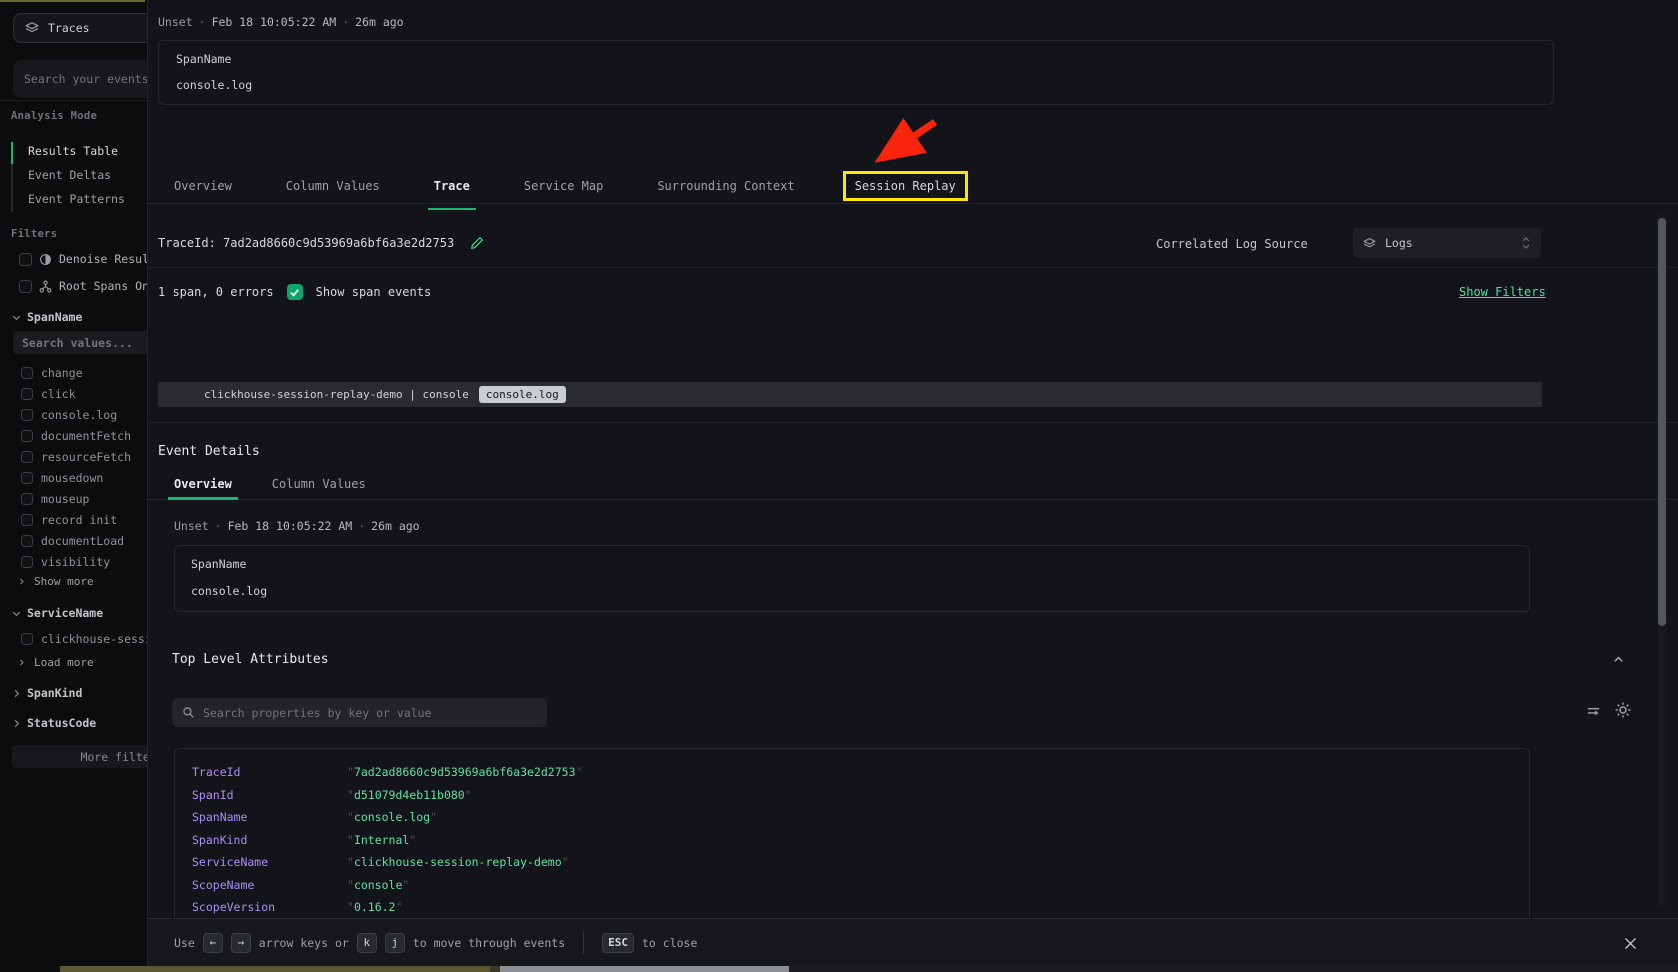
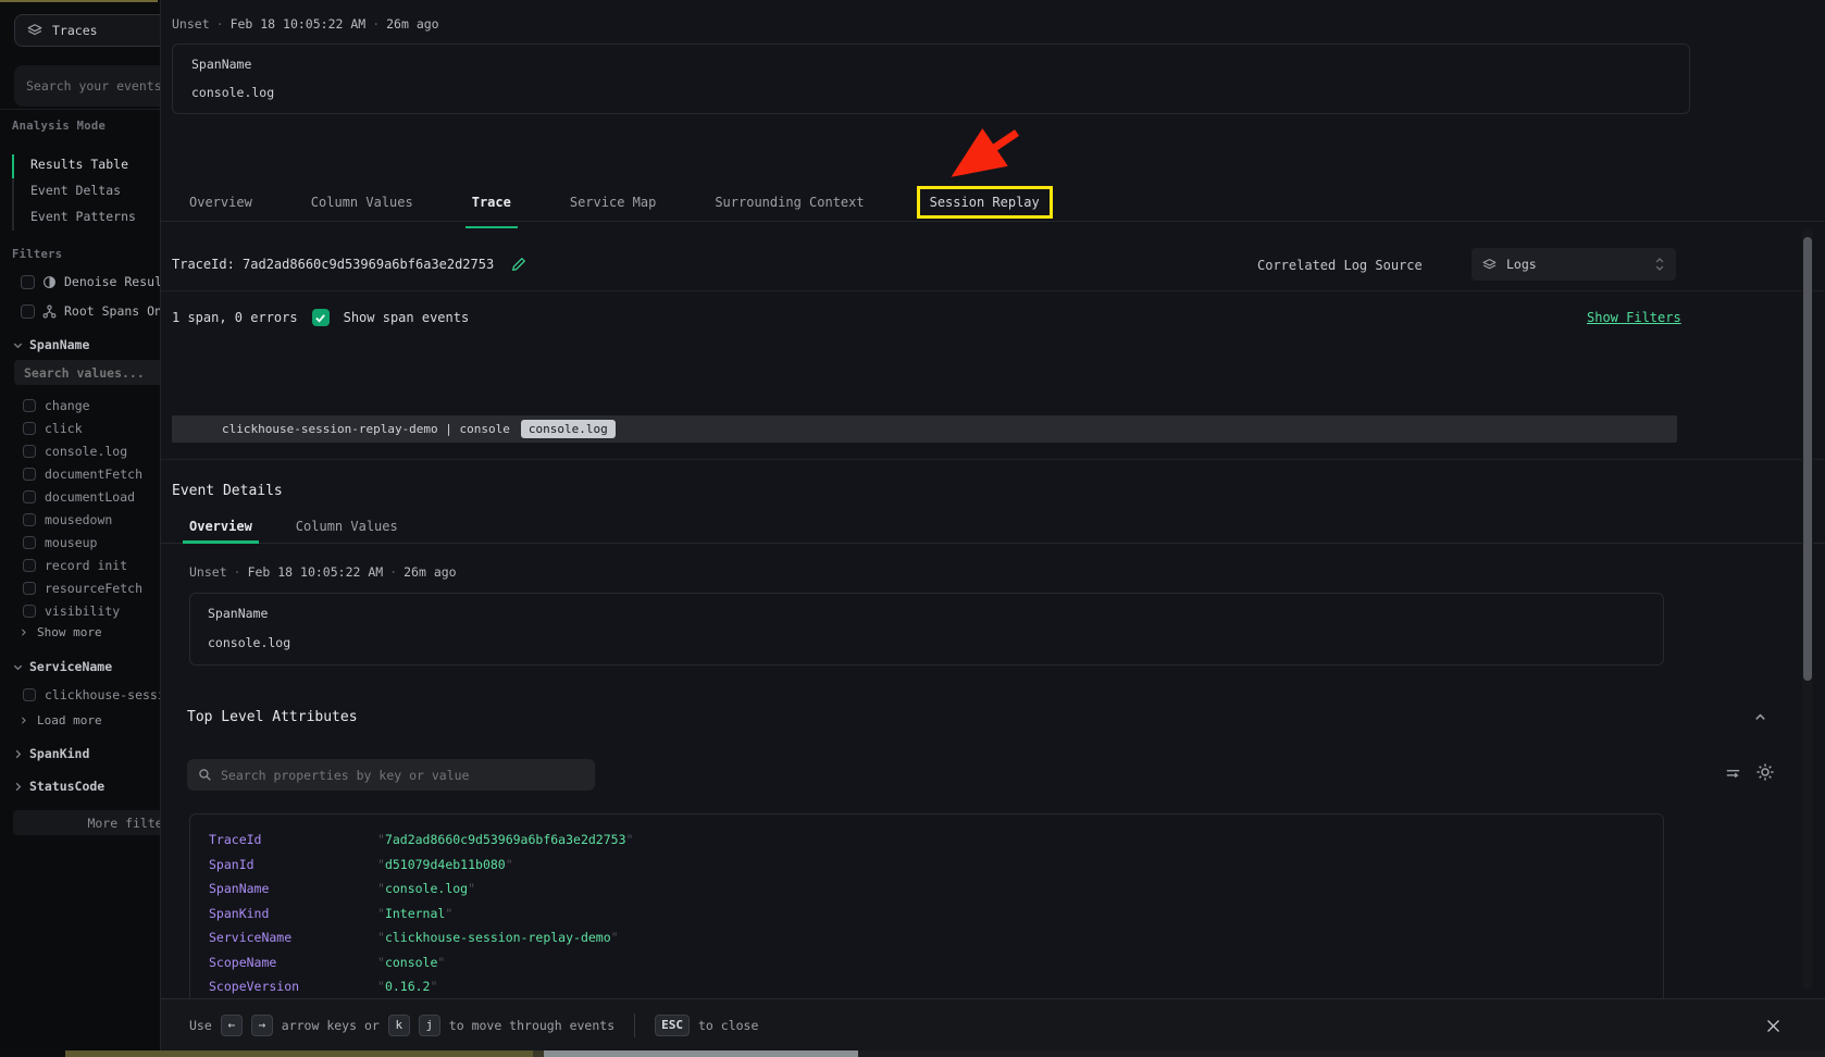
  Traces
  Search your events
  Analysis Mode
  Results Table
  Event Deltas
  Event Patterns
  Filters
  Denoise Resul
  Root Spans On
  SpanName
  Search values...
  change
  click
  console.log
  documentFetch
- resourceFetch
+ documentLoad
  mousedown
  mouseup
  record init
- documentLoad
+ resourceFetch
  visibility
  Show more
  ServiceName
  Load more
  SpanKind
  StatusCode
  More filt
  Unset · Feb 18 10:05:22 AM · 26m ago
  SpanName
  console.log
  Overview
  Column Values
  Trace
  Service Map
  Surrounding Context
  Session Replay
  TraceId: 7ad2ad8660c9d53969a6bf6a3e2d2753
  Correlated Log Source
  Logs
  1 span, 0 errors
  Show span events
  Show Filters
  clickhouse-session-replay-demo | console
  console.log
  Event Details
  Overview
  Column Values
  Unset · Feb 18 10:05:22 AM · 26m ago
  SpanName
  console.log
  Top Level Attributes
  Search properties by key or value
  TraceId
  "7ad2ad8660c9d53969a6bf6a3e2d2753"
  SpanId
  "d51079d4eb11b080"
  SpanName
  "console.log"
  SpanKind
  "Internal"
  ServiceName
  "clickhouse-session-replay-demo"
  ScopeName
  "console"
  ScopeVersion
  "0.16.2"
  Use
  ←
  →
  arrow keys or
  k
  j
  to move through events
  ESC
  to close
